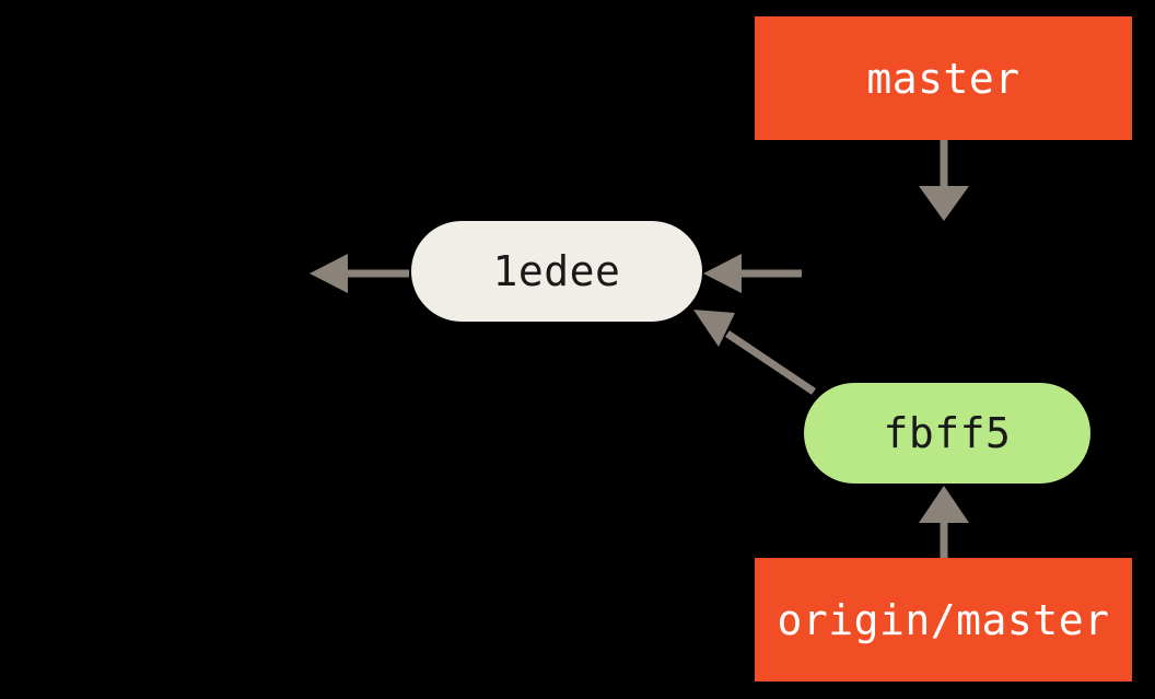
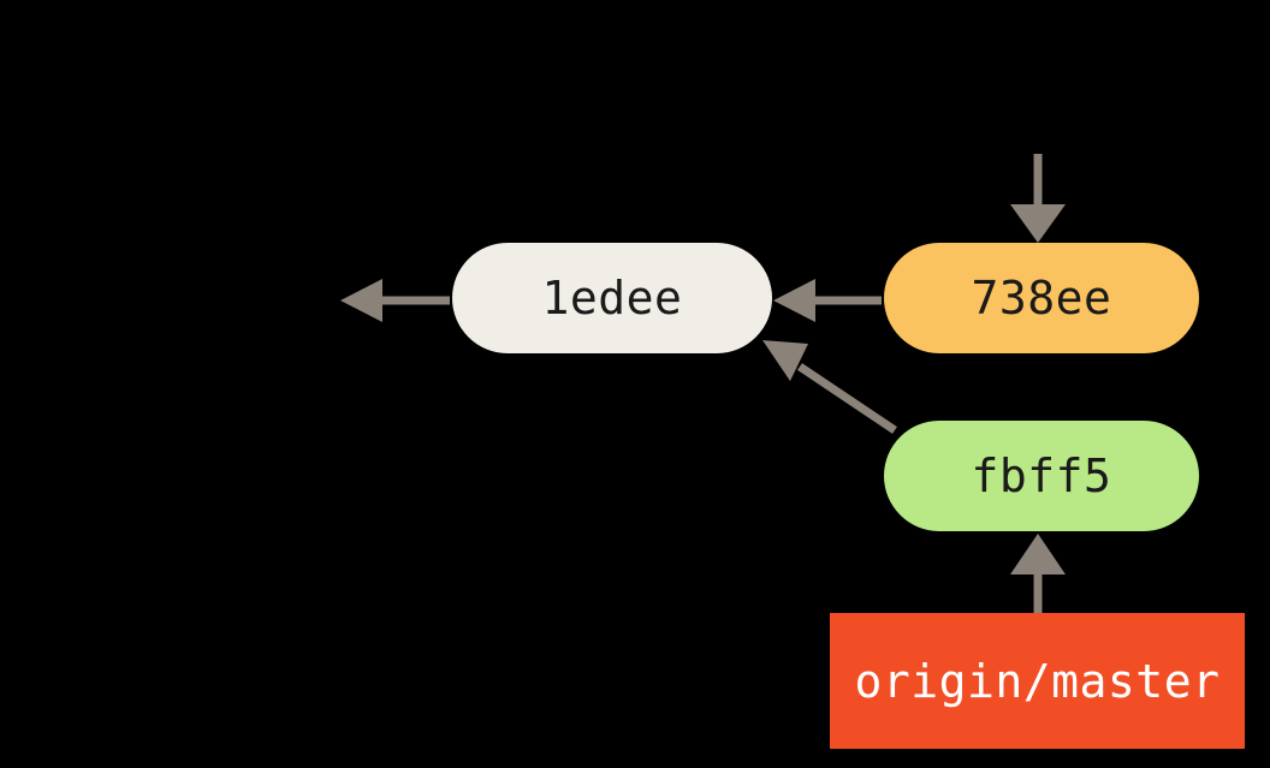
- master
  origin/master
  1edee
+ 738ee
  fbff5
